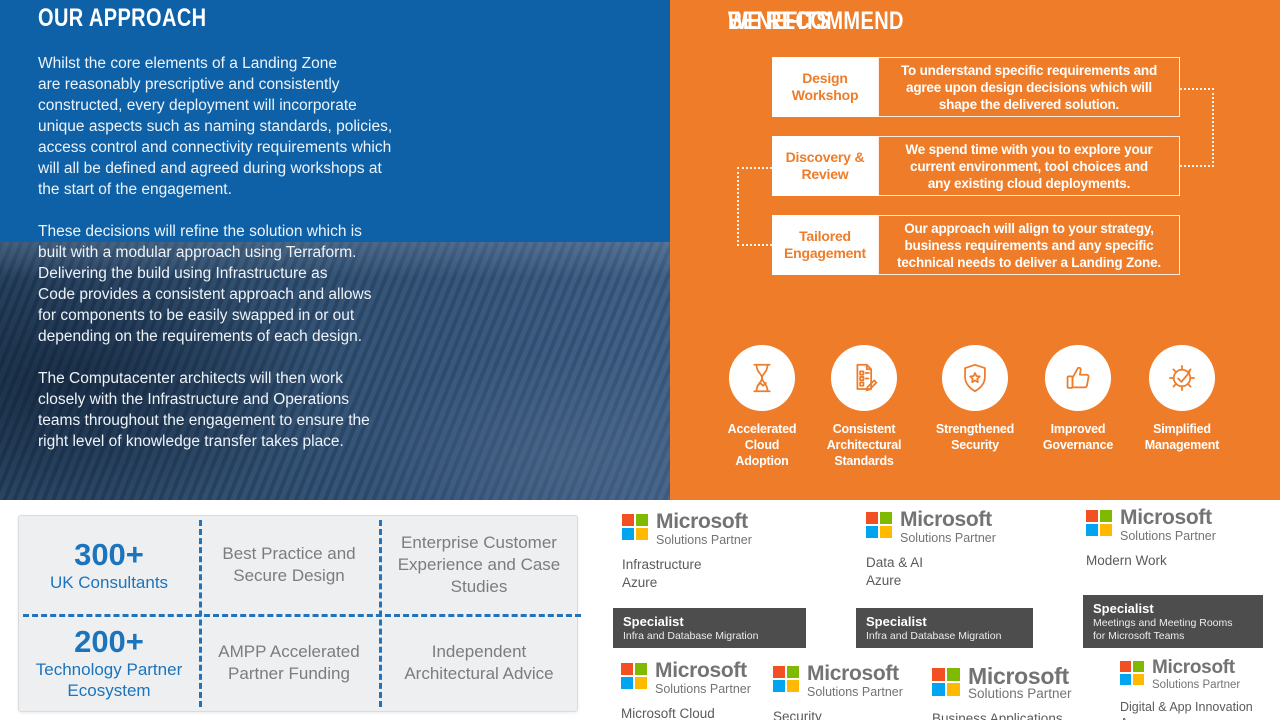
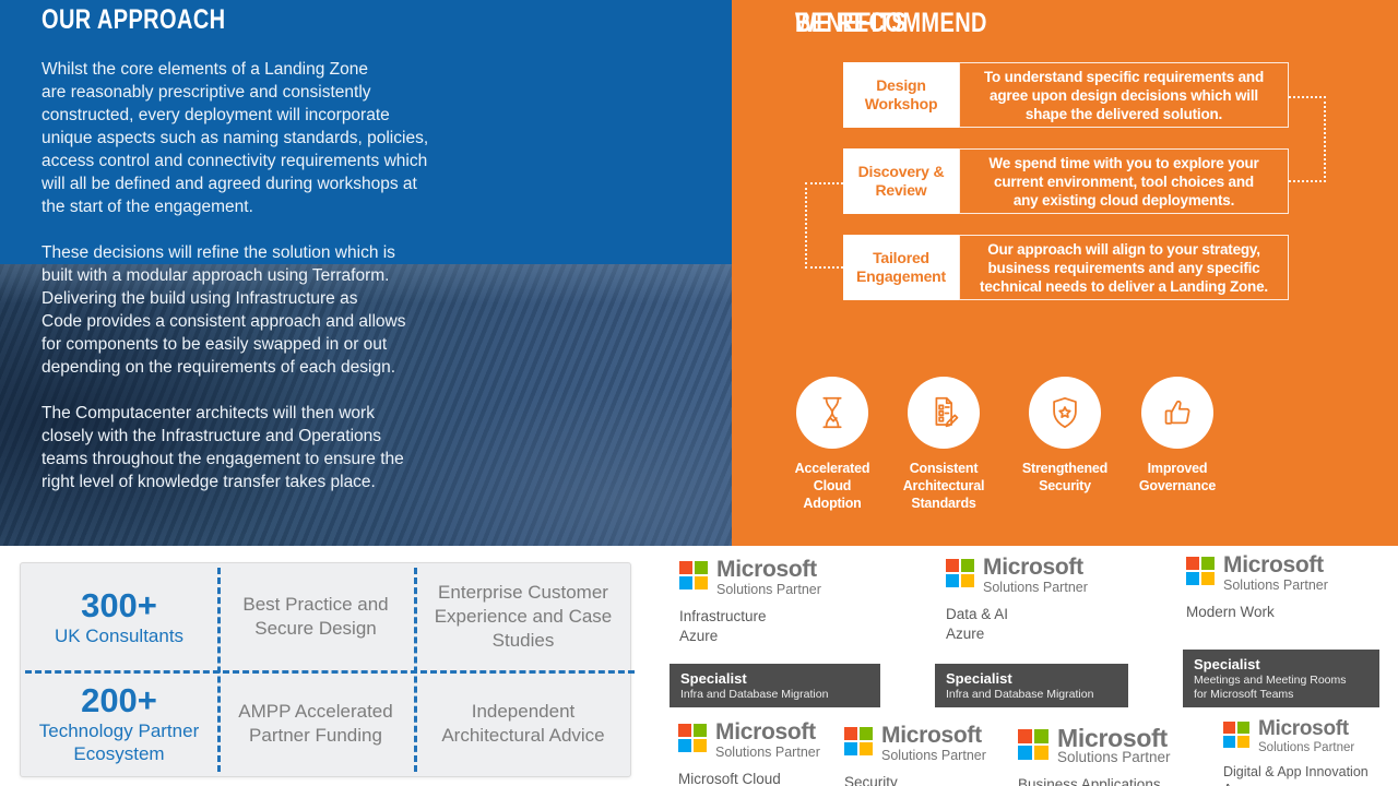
  OUR APPROACH
  Whilst the core elements of a Landing Zone
  are reasonably prescriptive and consistently
  constructed, every deployment will incorporate
  unique aspects such as naming standards, policies,
  access control and connectivity requirements which
  will all be defined and agreed during workshops at
  the start of the engagement.
  These decisions will refine the solution which is
  built with a modular approach using Terraform.
  Delivering the build using Infrastructure as
  Code provides a consistent approach and allows
  for components to be easily swapped in or out
  depending on the requirements of each design.
  The Computacenter architects will then work
  closely with the Infrastructure and Operations
  teams throughout the engagement to ensure the
  right level of knowledge transfer takes place.
  WE RECOMMEND
  Design
  Workshop
  To understand specific requirements and
  agree upon design decisions which will
  shape the delivered solution.
  Discovery &
  Review
  We spend time with you to explore your
  current environment, tool choices and
  any existing cloud deployments.
  Tailored
  Engagement
  Our approach will align to your strategy,
  business requirements and any specific
  technical needs to deliver a Landing Zone.
  BENEFITS
  Accelerated
  Cloud
  Adoption
  Consistent
  Architectural
  Standards
  Strengthened
  Security
  Improved
  Governance
- Simplified
- Management
  300+
  UK Consultants
  Best Practice and
  Secure Design
  Enterprise Customer
  Experience and Case
  Studies
  200+
  Technology Partner
  Ecosystem
  AMPP Accelerated
  Partner Funding
  Independent
  Architectural Advice
  Microsoft
  Solutions Partner
  Infrastructure
  Azure
  Microsoft
  Solutions Partner
  Data & AI
  Azure
  Microsoft
  Solutions Partner
  Modern Work
  Specialist
  Infra and Database Migration
  Specialist
  Infra and Database Migration
  Specialist
  Meetings and Meeting Rooms
  for Microsoft Teams
  Microsoft
  Solutions Partner
  Microsoft Cloud
  Microsoft
  Solutions Partner
  Security
  Microsoft
  Solutions Partner
  Business Applications
  Microsoft
  Solutions Partner
  Digital & App Innovation
